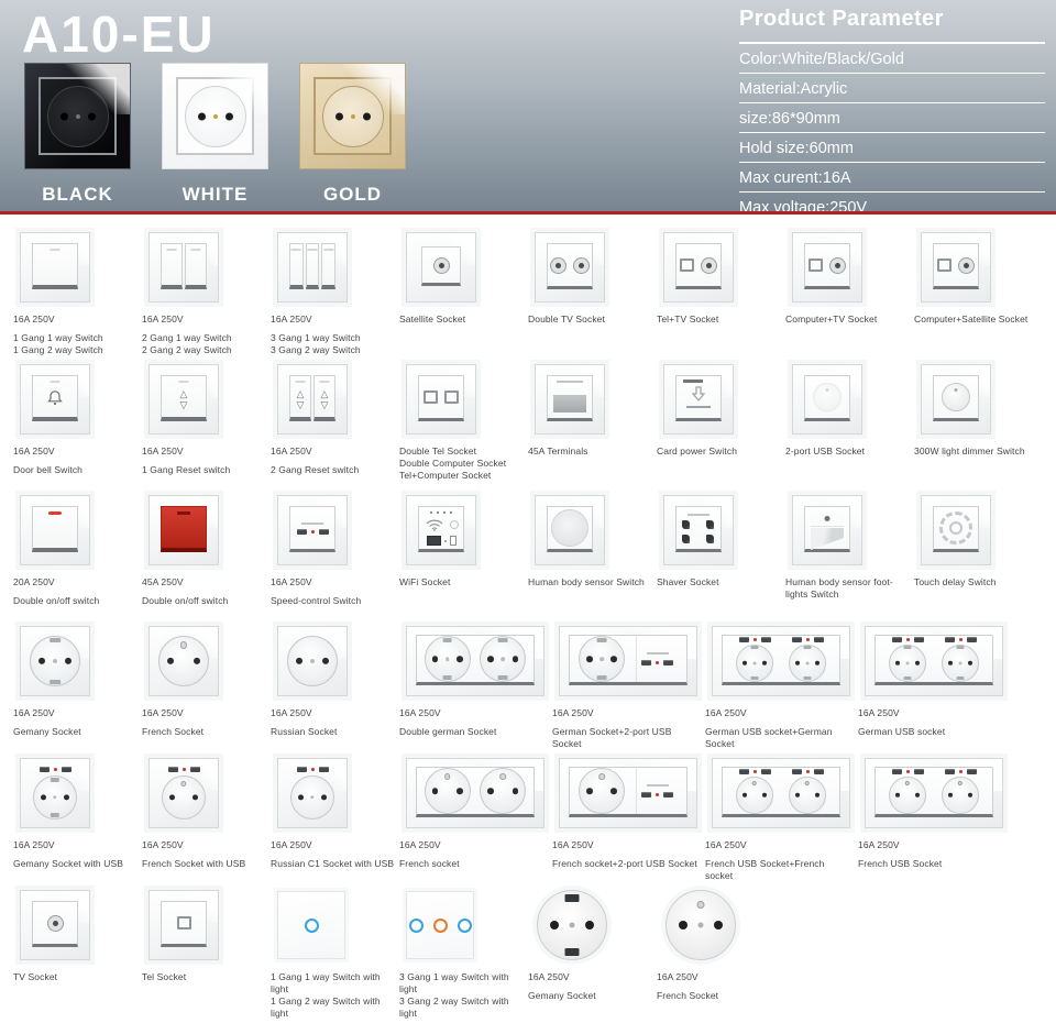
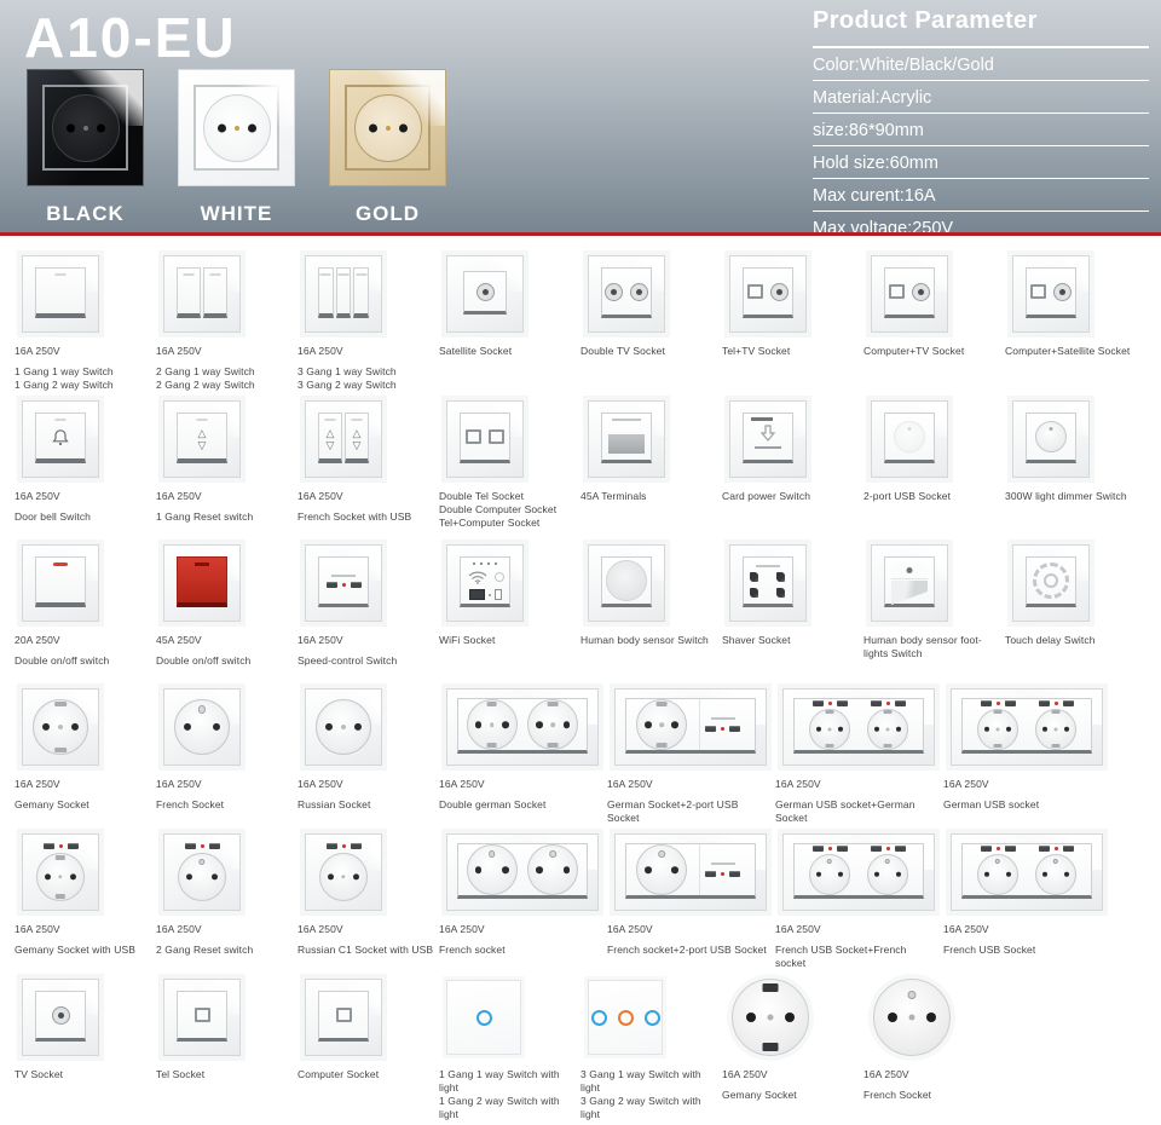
  A10-EU
  BLACK
  WHITE
  GOLD
  Product Parameter
  Color:White/Black/Gold
  Material:Acrylic
  size:86*90mm
  Hold size:60mm
  Max curent:16A
  Max voltage:250V
  16A 250V
  1 Gang 1 way Switch
  1 Gang 2 way Switch
  16A 250V
  2 Gang 1 way Switch
  2 Gang 2 way Switch
  16A 250V
  3 Gang 1 way Switch
  3 Gang 2 way Switch
  Satellite Socket
  Double TV Socket
  Tel+TV Socket
  Computer+TV Socket
  Computer+Satellite Socket
  16A 250V
  Door bell Switch
  △
  ▽
  16A 250V
  1 Gang Reset switch
  △
  ▽
  △
  ▽
  16A 250V
- 2 Gang Reset switch
+ French Socket with USB
  Double Tel Socket
  Double Computer Socket
  Tel+Computer Socket
  45A Terminals
  Card power Switch
  2-port USB Socket
  300W light dimmer Switch
  20A 250V
  Double on/off switch
  45A 250V
  Double on/off switch
  16A 250V
  Speed-control Switch
  WiFi Socket
  Human body sensor Switch
  Shaver Socket
  Human body sensor foot-
  lights Switch
  Touch delay Switch
  16A 250V
  Gemany Socket
  16A 250V
  French Socket
  16A 250V
  Russian Socket
  16A 250V
  Double german Socket
  16A 250V
  German Socket+2-port USB Socket
  16A 250V
  German USB socket+German Socket
  16A 250V
  German USB socket
  16A 250V
  Gemany Socket with USB
  16A 250V
- French Socket with USB
+ 2 Gang Reset switch
  16A 250V
  Russian C1 Socket with USB
  16A 250V
  French socket
  16A 250V
  French socket+2-port USB Socket
  16A 250V
  French USB Socket+French socket
  16A 250V
  French USB Socket
  TV Socket
  Tel Socket
+ Computer Socket
  1 Gang 1 way Switch with light
  1 Gang 2 way Switch with light
  3 Gang 1 way Switch with light
  3 Gang 2 way Switch with light
  16A 250V
  Gemany Socket
  16A 250V
  French Socket
